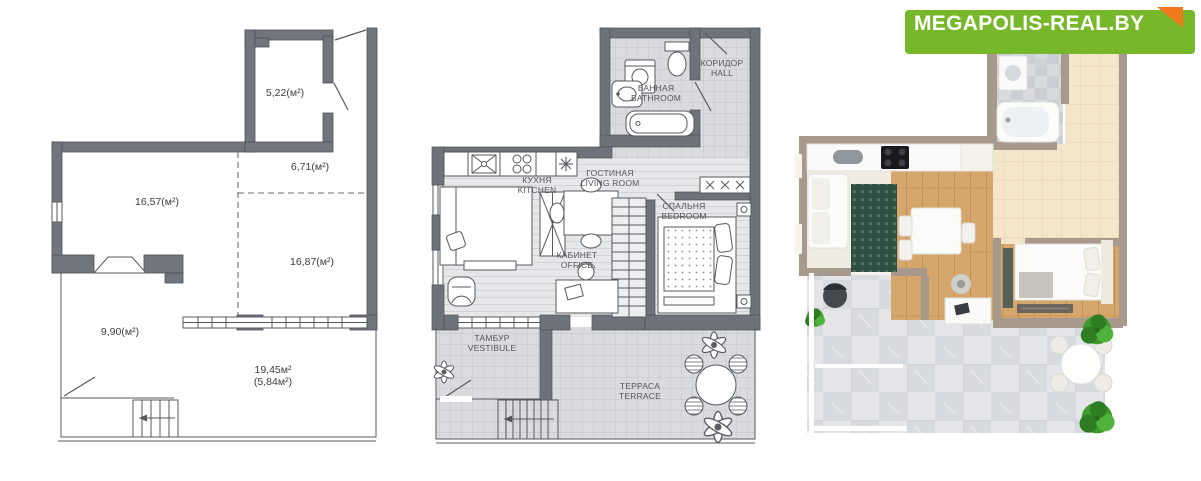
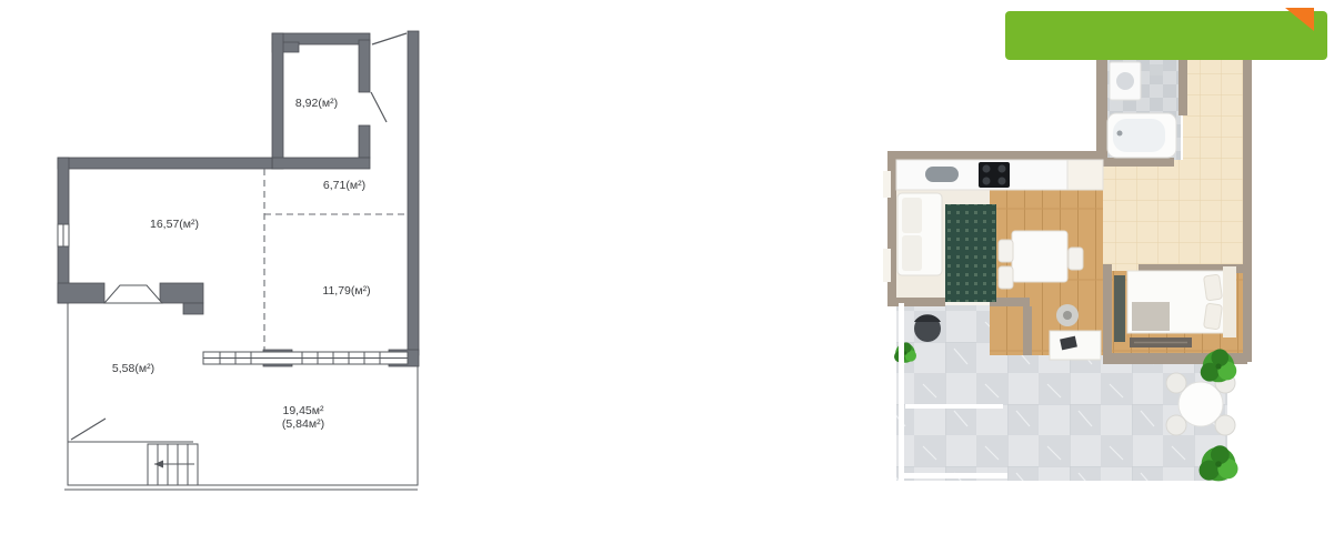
- 5,22(м²)
+ 8,92(м²)
  6,71(м²)
  16,57(м²)
- 16,87(м²)
+ 11,79(м²)
- 9,90(м²)
+ 5,58(м²)
  19,45м²
  (5,84м²)
- КОРИДОР
- HALL
- ВАННАЯ
- BATHROOM
- КУХНЯ
- KITCHEN
- ГОСТИНАЯ
- LIVING ROOM
- СПАЛЬНЯ
- BEDROOM
- КАБИНЕТ
- OFFICE
- ТАМБУР
- VESTIBULE
- ТЕРРАСА
- TERRACE
- MEGAPOLIS-REAL.BY
